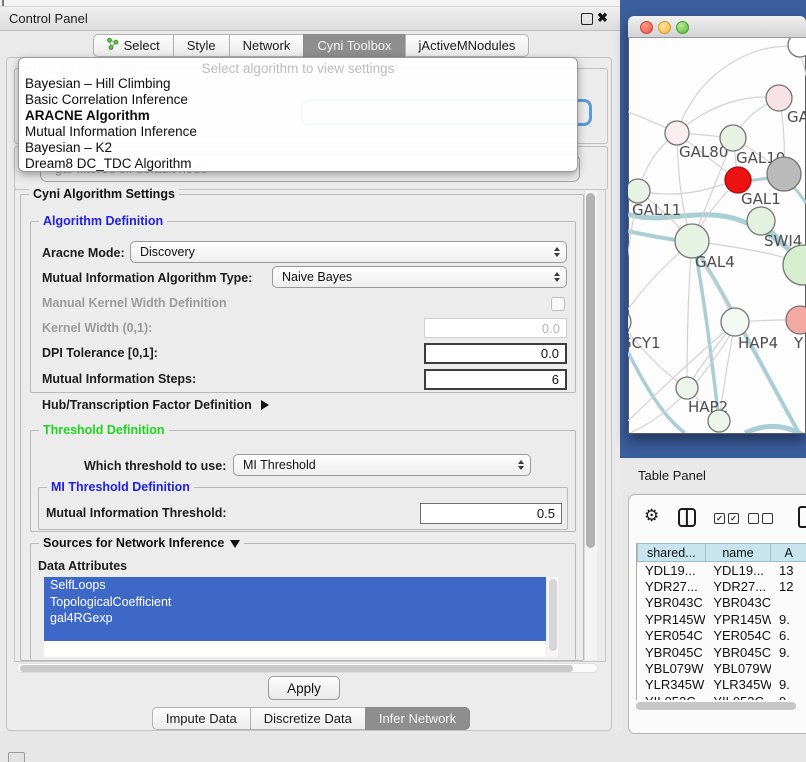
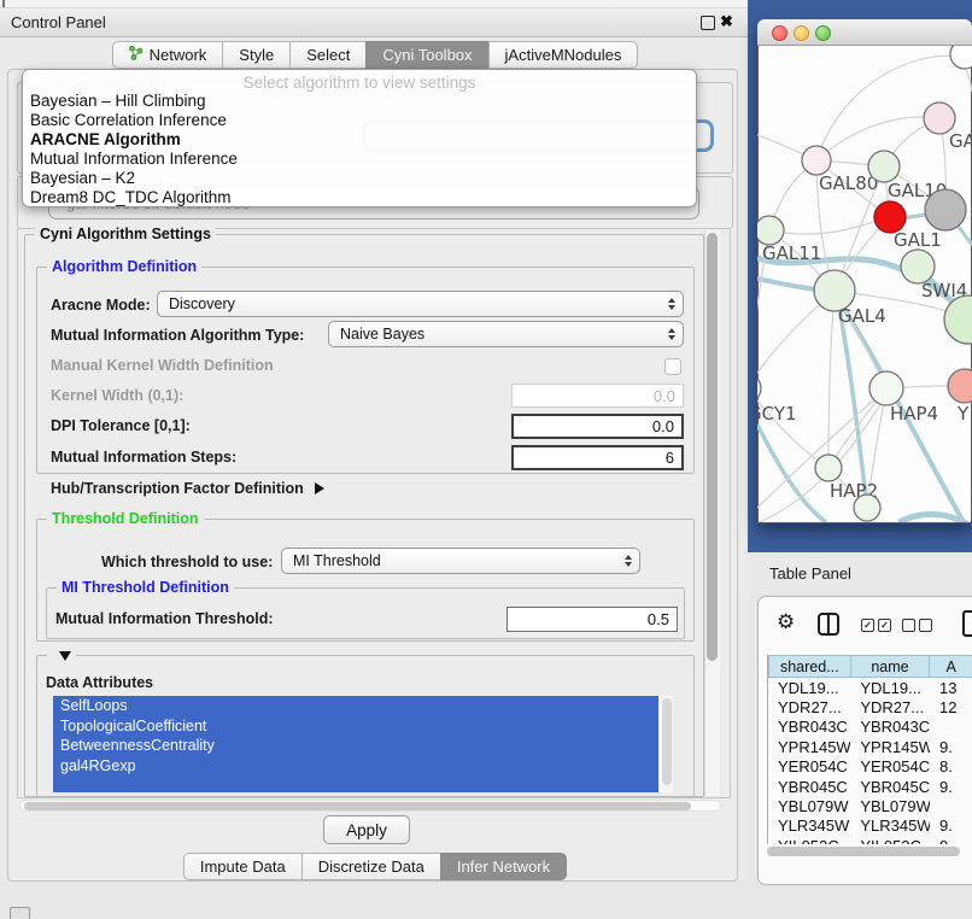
  Control Panel
  ✖
- Select
+ Network
  Style
- Network
+ Select
  Cyni Toolbox
  jActiveMNodules
  Select algorithm to view settings
  Bayesian – Hill Climbing
  Basic Correlation Inference
  ARACNE Algorithm
  Mutual Information Inference
  Bayesian – K2
  Dream8 DC_TDC Algorithm
  Cyni Algorithm Settings
  Algorithm Definition
  Aracne Mode:
  Discovery
  Mutual Information Algorithm Type:
  Naive Bayes
  Manual Kernel Width Definition
  Kernel Width (0,1):
  0.0
  DPI Tolerance [0,1]:
  0.0
  Mutual Information Steps:
  6
  Hub/Transcription Factor Definition
  Threshold Definition
  Which threshold to use:
  MI Threshold
  MI Threshold Definition
  Mutual Information Threshold:
  0.5
- Sources for Network Inference
  Data Attributes
  SelfLoops
  TopologicalCoefficient
+ BetweennessCentrality
  gal4RGexp
  Apply
  Impute Data
  Discretize Data
  Infer Network
  GAL80
  GAL1
  GAL1
  GAL11
  SWI4
  GAL4
  CY1
  HAP4
  Y
  HAP2
  Table Panel
  ⚙
  ✓
  ✓
  shared...
  name
  A
  YDL19...
  YDL19...
  13
  YDR27...
  YDR27...
  12
  YBR043C
  YBR043C
  YPR145W
  YPR145W
  9.
  YER054C
  YER054C
- 6.
+ 8.
  YBR045C
  YBR045C
  9.
  YBL079W
  YBL079W
  YLR345W
  YLR345W
  9.
